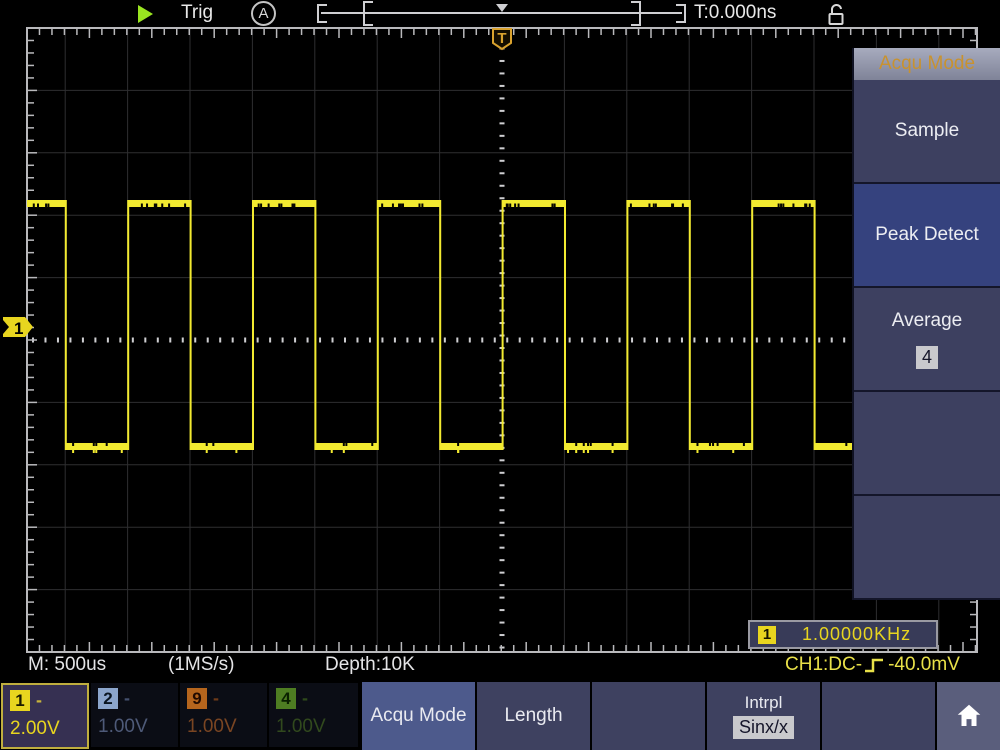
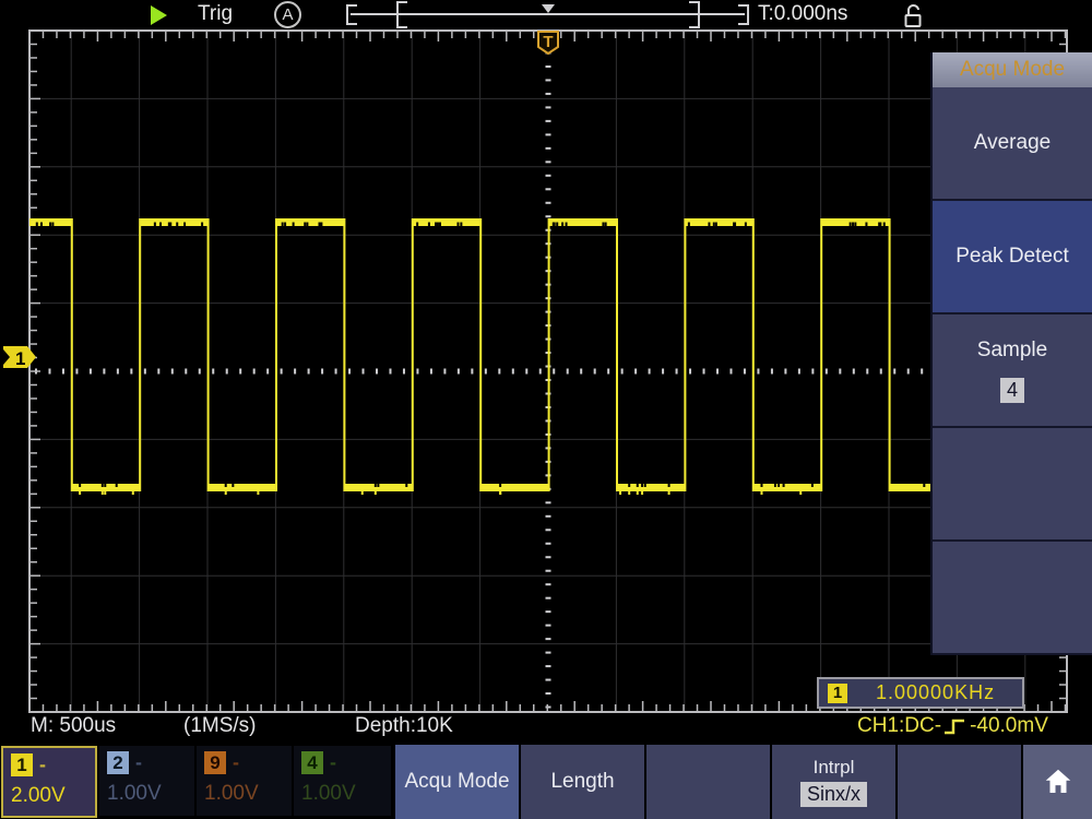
  T
  1
  Trig
  A
  T:0.000ns
  Acqu Mode
- Sample
+ Average
  Peak Detect
- Average
+ Sample
  4
  1
  1.00000KHz
  M: 500us
  (1MS/s)
  Depth:10K
  CH1:DC-
  -40.0mV
  1
  -
  2.00V
  2
  -
  1.00V
  9
  -
  1.00V
  4
  -
  1.00V
  Acqu Mode
  Length
  Intrpl
  Sinx/x
